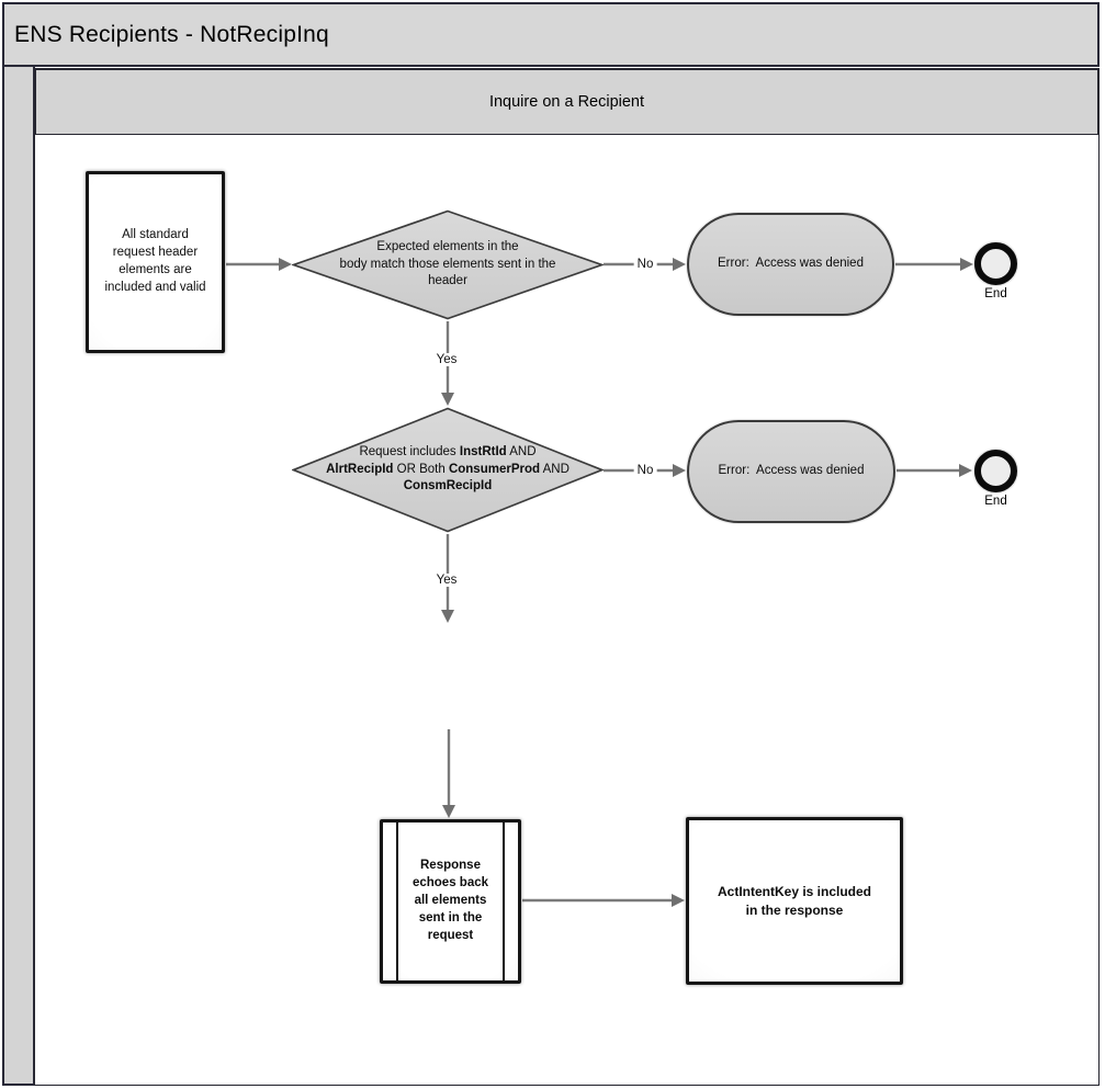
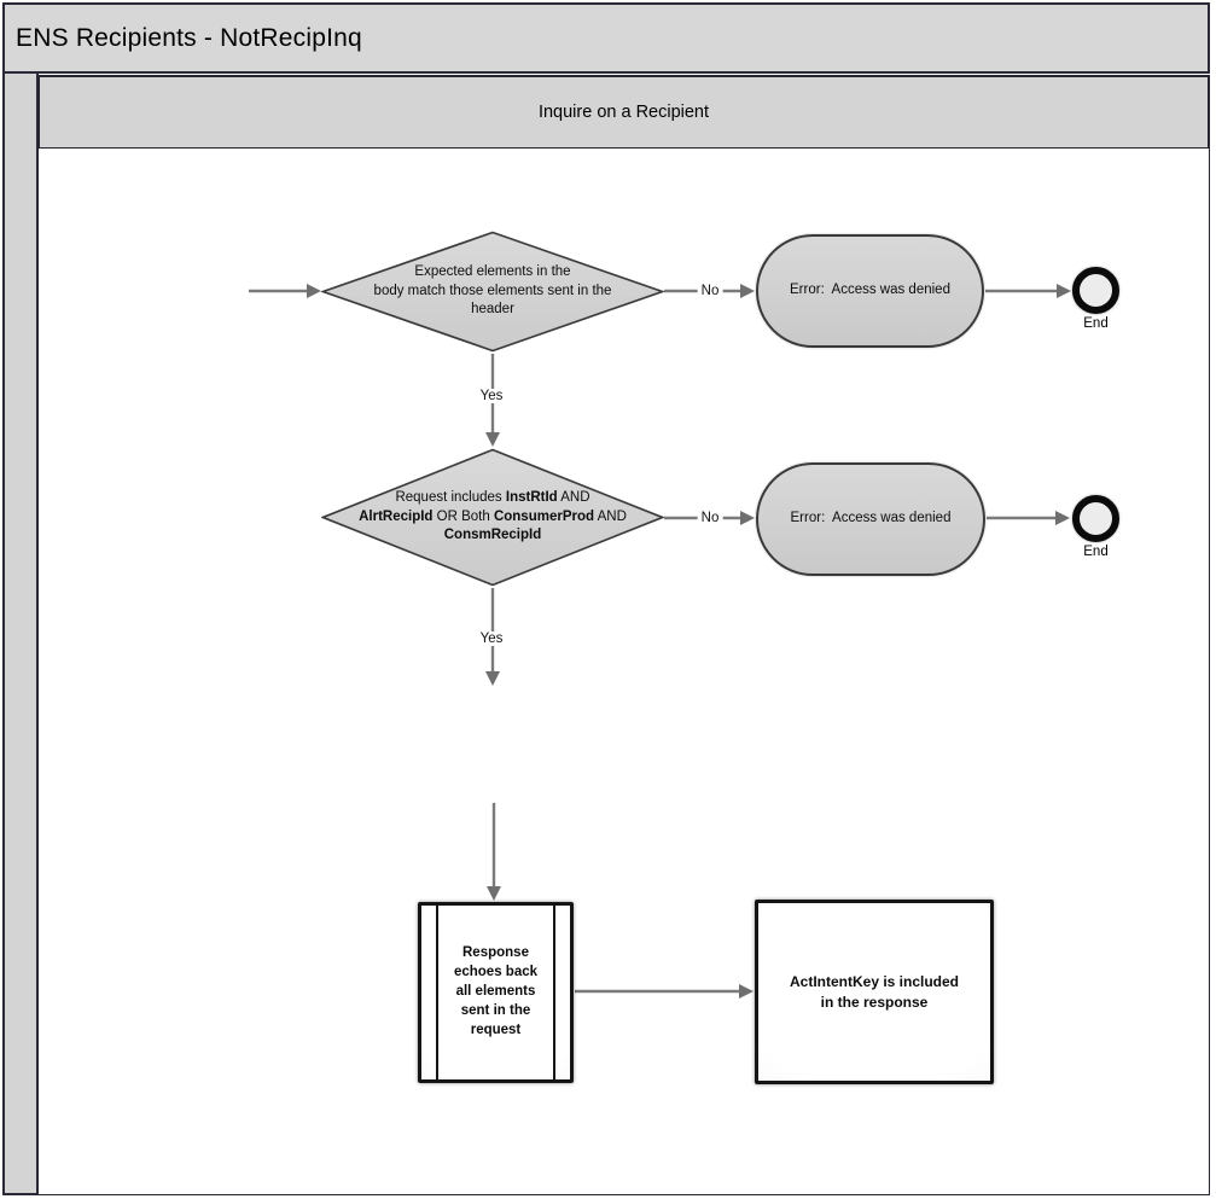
  ENS Recipients - NotRecipInq
  Inquire on a Recipient
  No
  Yes
  No
  Yes
- All standard
- request header
- elements are
- included and valid
  Expected elements in the
  body match those elements sent in the
  header
  Error: Access was denied
  End
  Request includes InstRtId AND AlrtRecipId OR Both ConsumerProd AND ConsmRecipId
  Error: Access was denied
  End
  Response
  echoes back
  all elements
  sent in the
  request
  ActIntentKey is included
  in the response
